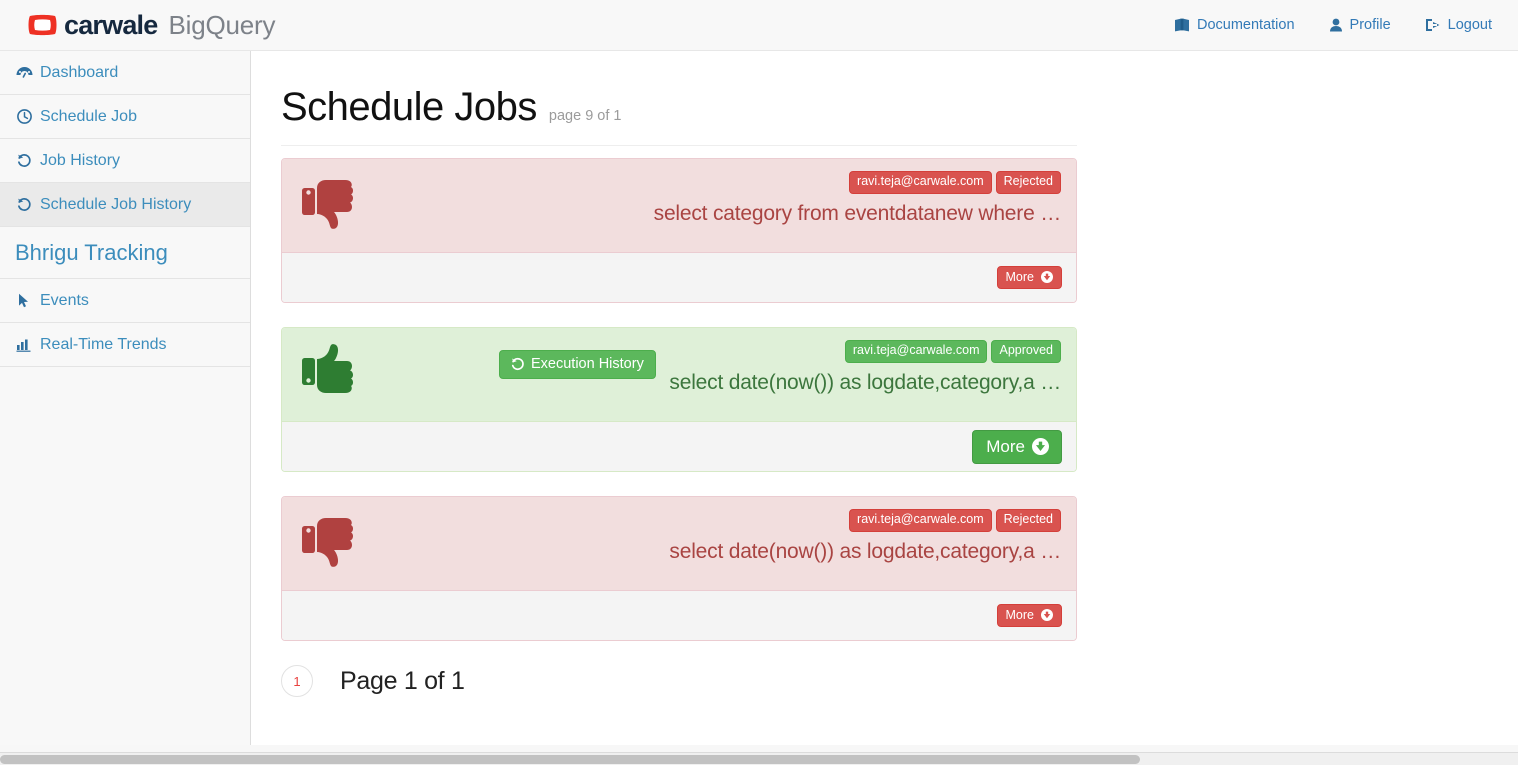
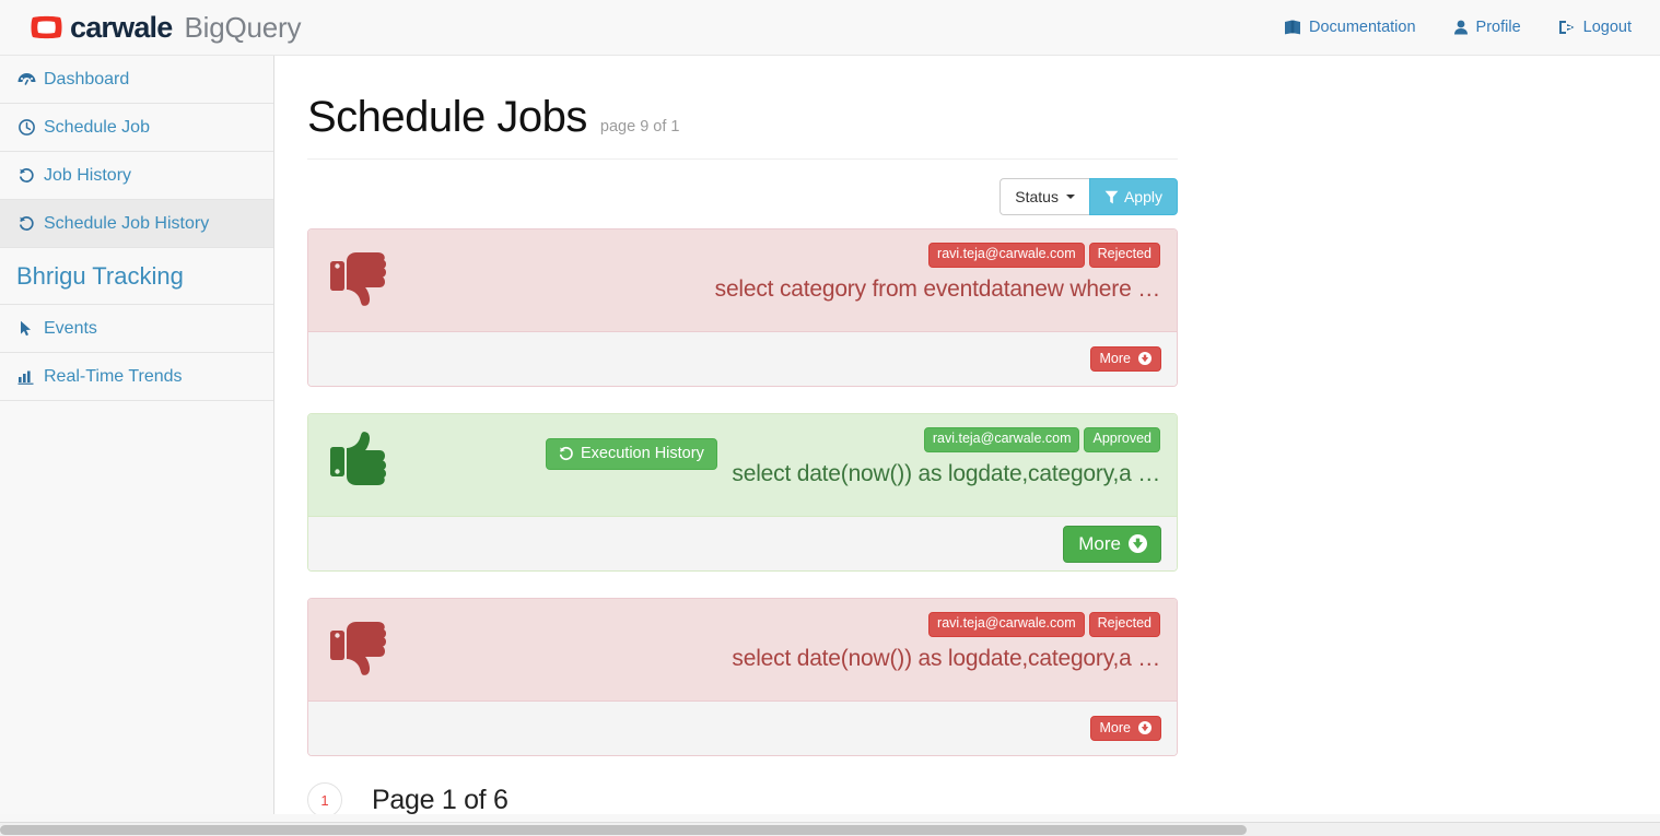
  carwale
  BigQuery
  Documentation
  Profile
  Logout
  Dashboard
  Schedule Job
  Job History
  Schedule Job History
  Bhrigu Tracking
  Events
  Real-Time Trends
  Schedule Jobs
  page 9 of 1
+ Status
+ Apply
  ravi.teja@carwale.com
  Rejected
  select category from eventdatanew where …
  More
  Execution History
  ravi.teja@carwale.com
  Approved
  select date(now()) as logdate,category,a …
  More
  ravi.teja@carwale.com
  Rejected
  select date(now()) as logdate,category,a …
  More
  1
- Page 1 of 1
+ Page 1 of 6
